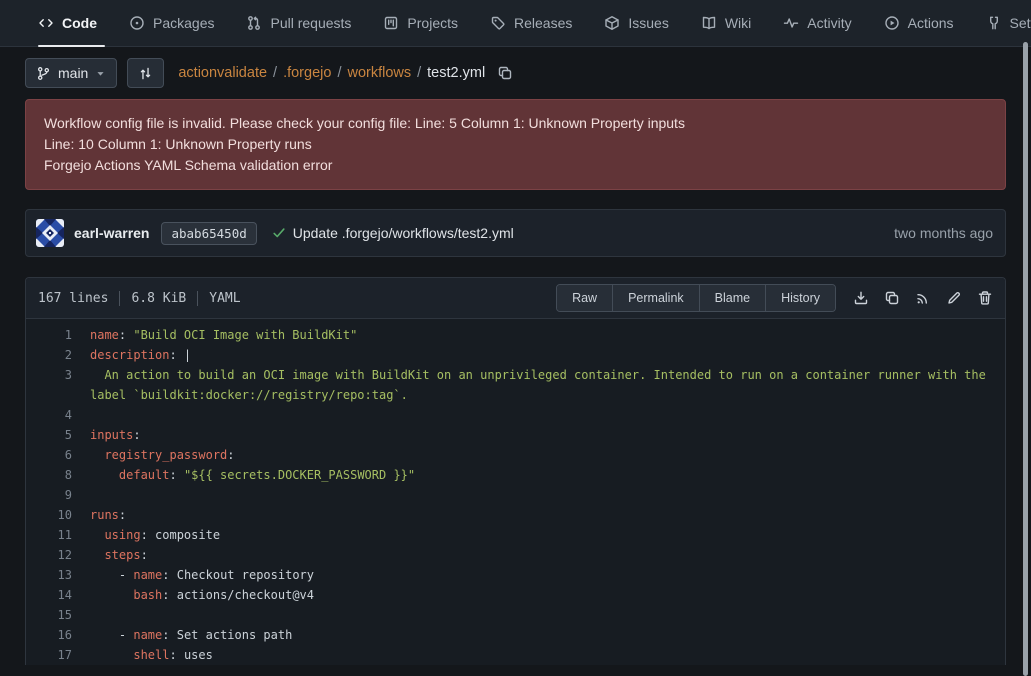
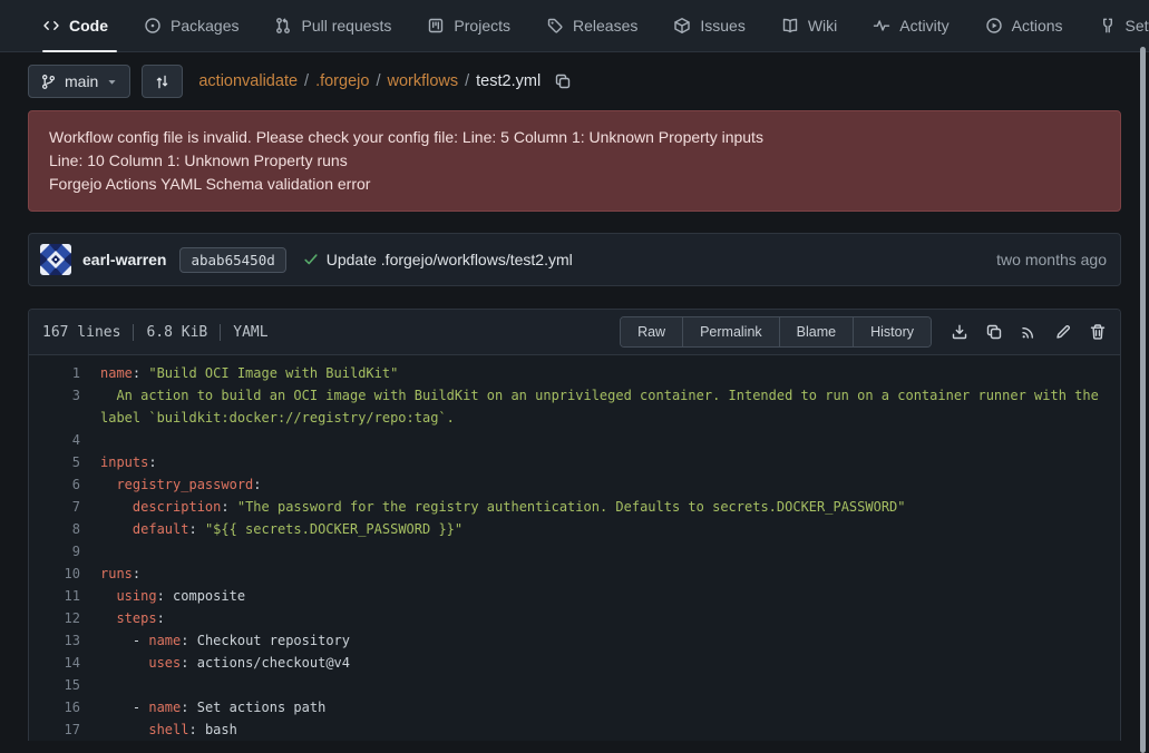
  Code
  Packages
  Pull requests
  Projects
  Releases
  Issues
  Wiki
  Activity
  Actions
  main
  actionvalidate
  /
  .forgejo
  /
  workflows
  /
  test2.yml
  Workflow config file is invalid. Please check your config file: Line: 5 Column 1: Unknown Property inputs
  Line: 10 Column 1: Unknown Property runs
  Forgejo Actions YAML Schema validation error
  earl-warren
  abab65450d
  Update .forgejo/workflows/test2.yml
  two months ago
  167 lines
  6.8 KiB
  YAML
  Raw
  Permalink
  Blame
  History
  1
  name: "Build OCI Image with BuildKit"
- 2
- description: |
  3
  An action to build an OCI image with BuildKit on an unprivileged container. Intended to run on a container runner with the label `buildkit:docker://registry/repo:tag`.
  4
  5
  inputs:
  6
  registry_password:
+ 7
+ description: "The password for the registry authentication. Defaults to secrets.DOCKER_PASSWORD"
  8
  default: "${{ secrets.DOCKER_PASSWORD }}"
  9
  10
  runs:
  11
  using: composite
  12
  steps:
  13
  - name: Checkout repository
  14
- bash: actions/checkout@v4
+ uses: actions/checkout@v4
  15
  16
  - name: Set actions path
  17
- shell: uses
+ shell: bash
